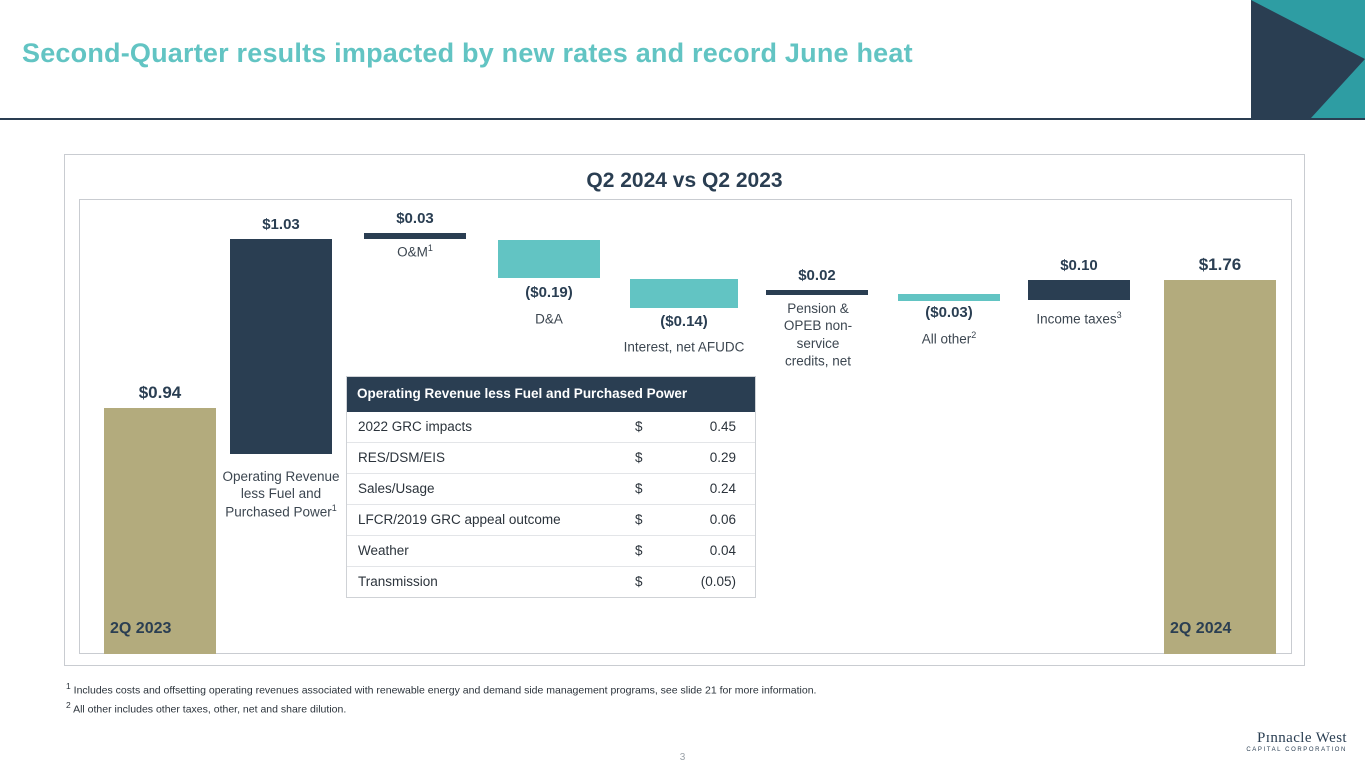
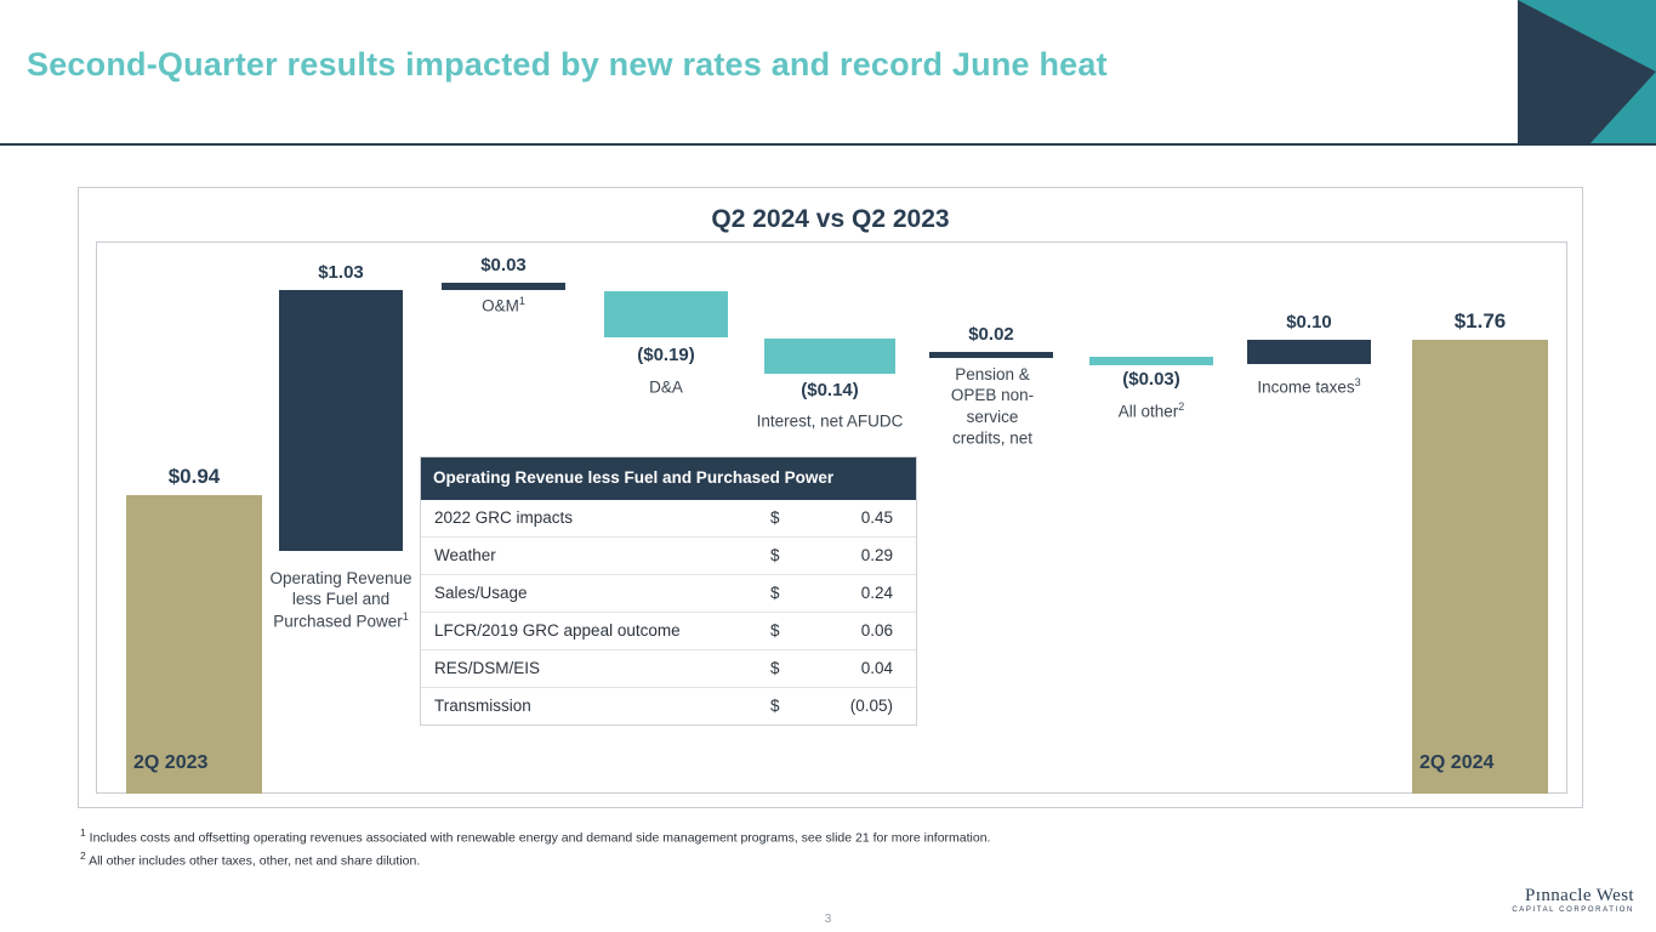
  Second-Quarter results impacted by new rates and record June heat
  Q2 2024 vs Q2 2023
  $0.94
  2Q 2023
  $1.03
  Operating Revenue less Fuel and Purchased Power1
  $0.03
  O&M1
  ($0.19)
  D&A
  ($0.14)
  Interest, net AFUDC
  $0.02
  Pension & OPEB non-service credits, net
  ($0.03)
  All other2
  $0.10
  Income taxes3
  $1.76
  2Q 2024
  Operating Revenue less Fuel and Purchased Power
  2022 GRC impacts	$	0.45
- RES/DSM/EIS	$	0.29
+ Weather	$	0.29
  Sales/Usage	$	0.24
  LFCR/2019 GRC appeal outcome	$	0.06
- Weather	$	0.04
+ RES/DSM/EIS	$	0.04
  Transmission	$	(0.05)
  1 Includes costs and offsetting operating revenues associated with renewable energy and demand side management programs, see slide 21 for more information.
  2 All other includes other taxes, other, net and share dilution.
  3
  Pɪnnaсle West
